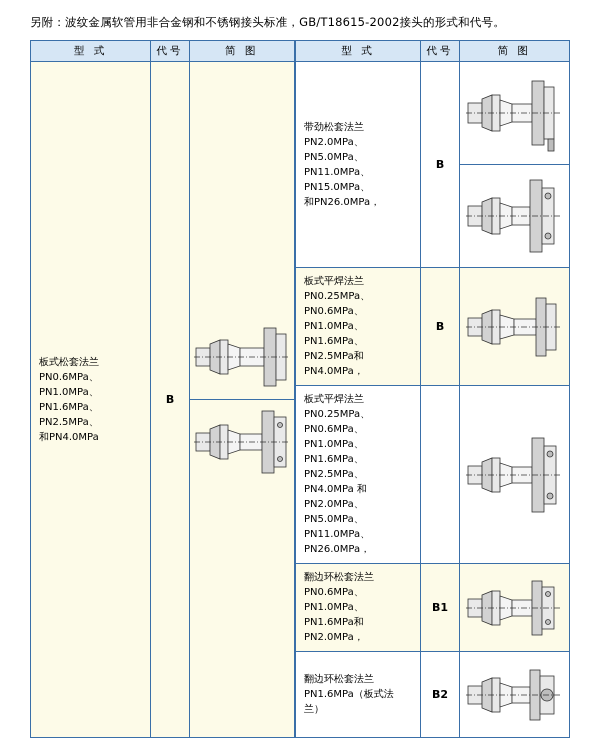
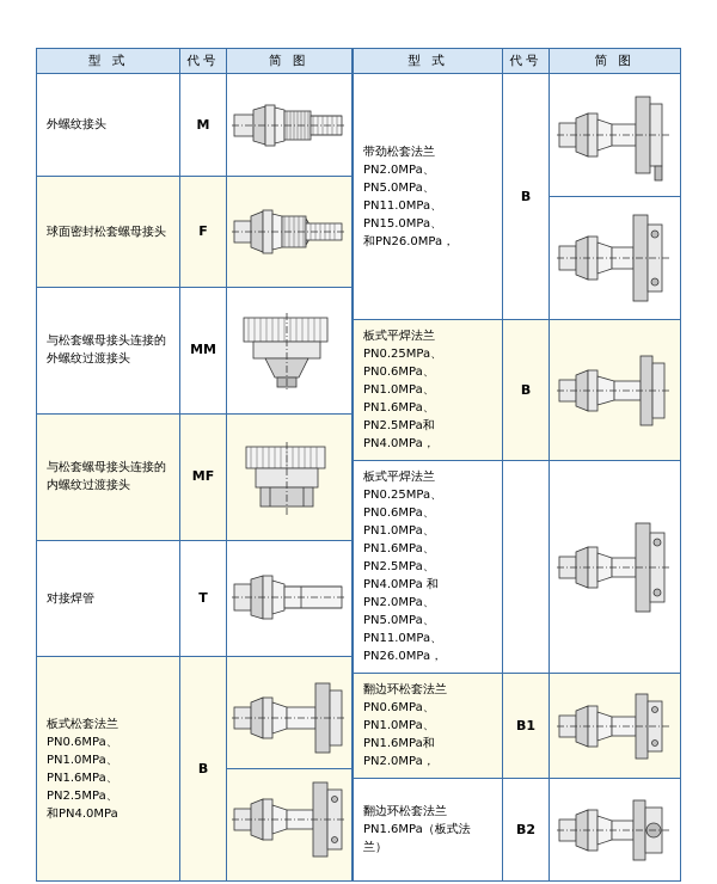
- 另附：波纹金属软管用非合金钢和不锈钢接头标准，GB/T18615-2002接头的形式和代号。
  型 式	代号	简 图
+ 外螺纹接头	M
+ 球面密封松套螺母接头	F
+ 与松套螺母接头连接的外螺纹过渡接头	MM
+ 与松套螺母接头连接的内螺纹过渡接头	MF
+ 对接焊管	T
  板式松套法兰 PN0.6MPa、PN1.0MPa、 PN1.6MPa、PN2.5MPa、 和PN4.0MPa	B
  型 式	代号	简 图
  带劲松套法兰 PN2.0MPa、PN5.0MPa、 PN11.0MPa、PN15.0MPa、 和PN26.0MPa，	B
  板式平焊法兰 PN0.25MPa、PN0.6MPa、 PN1.0MPa、PN1.6MPa、 PN2.5MPa和PN4.0MPa，	B
  板式平焊法兰 PN0.25MPa、PN0.6MPa、 PN1.0MPa、PN1.6MPa、 PN2.5MPa、PN4.0MPa 和 PN2.0MPa、PN5.0MPa、 PN11.0MPa、PN26.0MPa，
  翻边环松套法兰 PN0.6MPa、PN1.0MPa、 PN1.6MPa和PN2.0MPa，	B1
  翻边环松套法兰 PN1.6MPa（板式法兰）	B2
